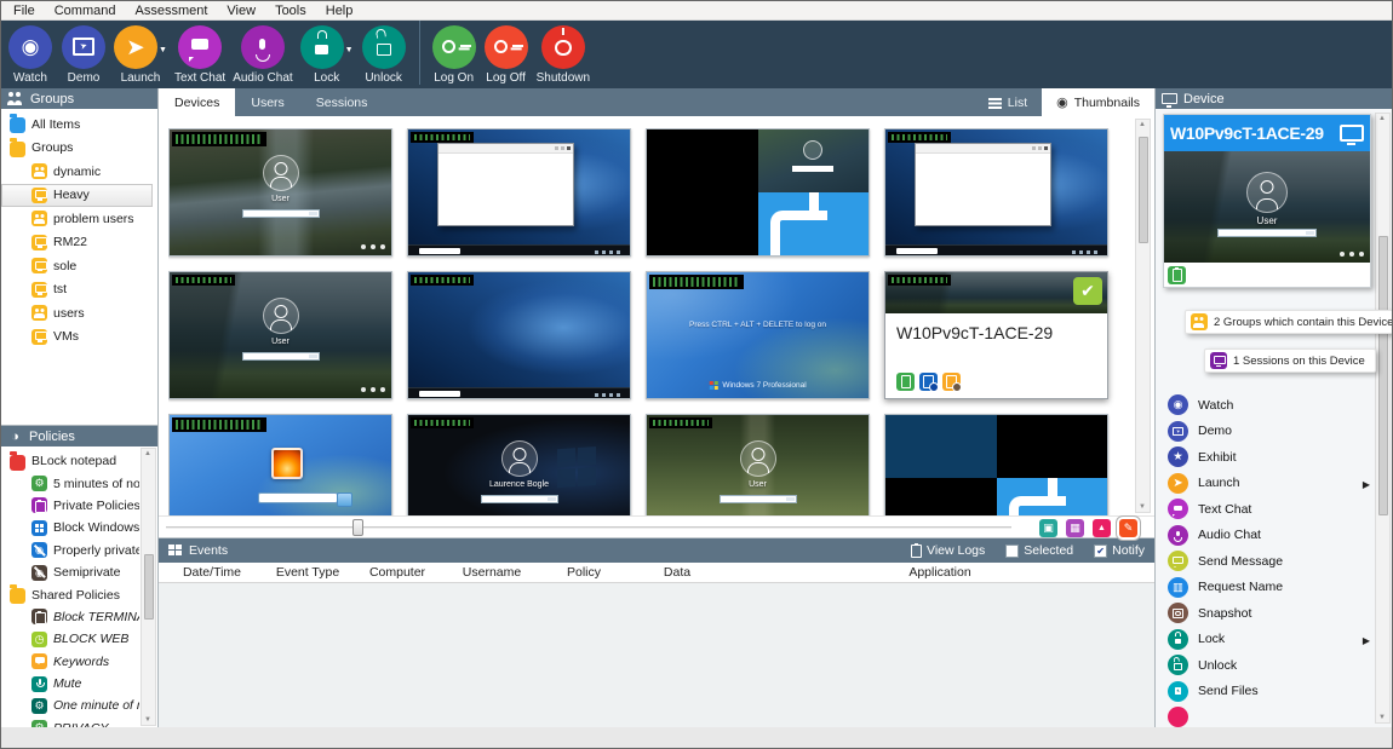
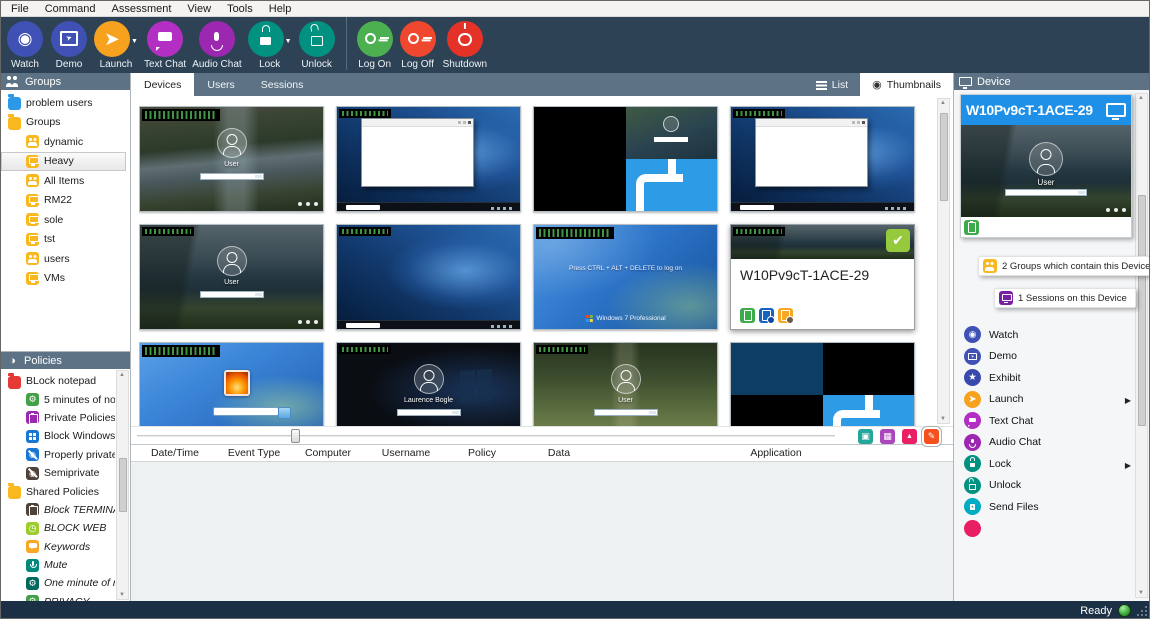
  File
  Command
  Assessment
  View
  Tools
  Help
  Watch
  Demo
  Launch
  Text Chat
  Audio Chat
  Lock
  Unlock
  Log On
  Log Off
  Shutdown
  Groups
- All Items
+ problem users
  Groups
  dynamic
  Heavy
- problem users
+ All Items
  RM22
  sole
  tst
  users
  VMs
  Policies
  BLock notepad
  5 minutes of no
  Private Policies
  Block Windows
  Properly private
  Semiprivate
  Shared Policies
  Block TERMIN
  BLOCK WEB
  Keywords
  Mute
  Devices
  Users
  Sessions
  List
  Thumbnails
  W10Pv9cT-1ACE-29
- Events
- View Logs
- Selected
- Notify
  Date/Time
  Event Type
  Computer
  Username
  Policy
  Data
  Application
  Device
  W10Pv9cT-1ACE-29
  User
  2 Groups which contain this Device
  1 Sessions on this Device
  Watch
  Demo
  Exhibit
  Launch
  Text Chat
  Audio Chat
- Send Message
- Request Name
- Snapshot
  Lock
  Unlock
  Send Files
+ Ready
